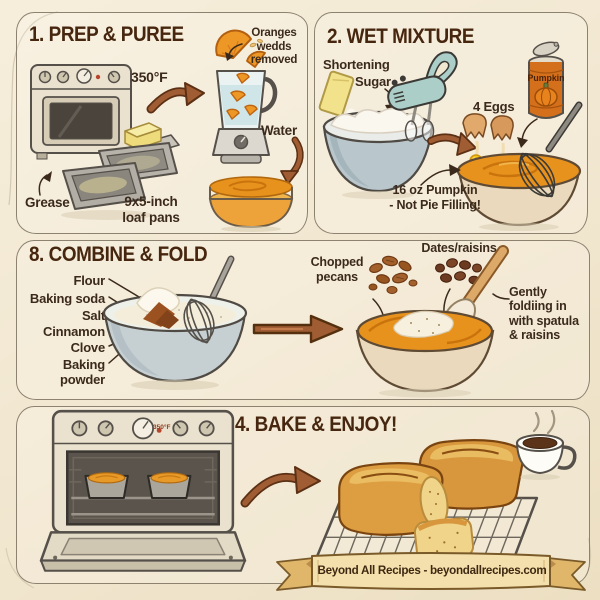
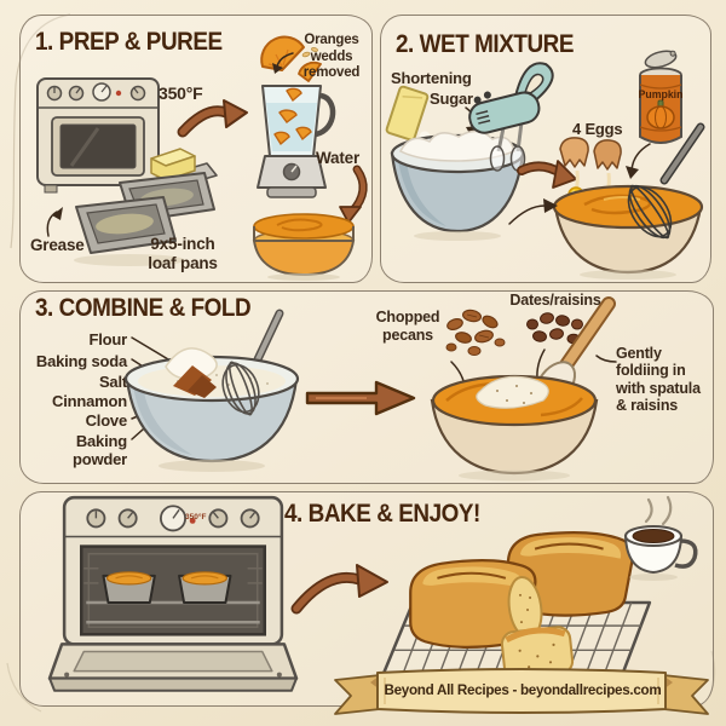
  1. PREP & PUREE
  350°F
  Oranges
  wedds
  removed
  Water
  Grease
  9x5-inch
  loaf pans
  2. WET MIXTURE
  Shortening
  Sugar
  4 Eggs
  Pumpkin
- 16 oz Pumpkin
- - Not Pie Filling!
- 8. COMBINE & FOLD
+ 3. COMBINE & FOLD
  Flour
  Baking soda
  Salt
  Cinnamon
  Clove
  Baking powder
  Chopped
  pecans
  Dates/raisins
  Gently
  foldiing in
  with spatula
  & raisins
  4. BAKE & ENJOY!
  Beyond All Recipes - beyondallrecipes.com
